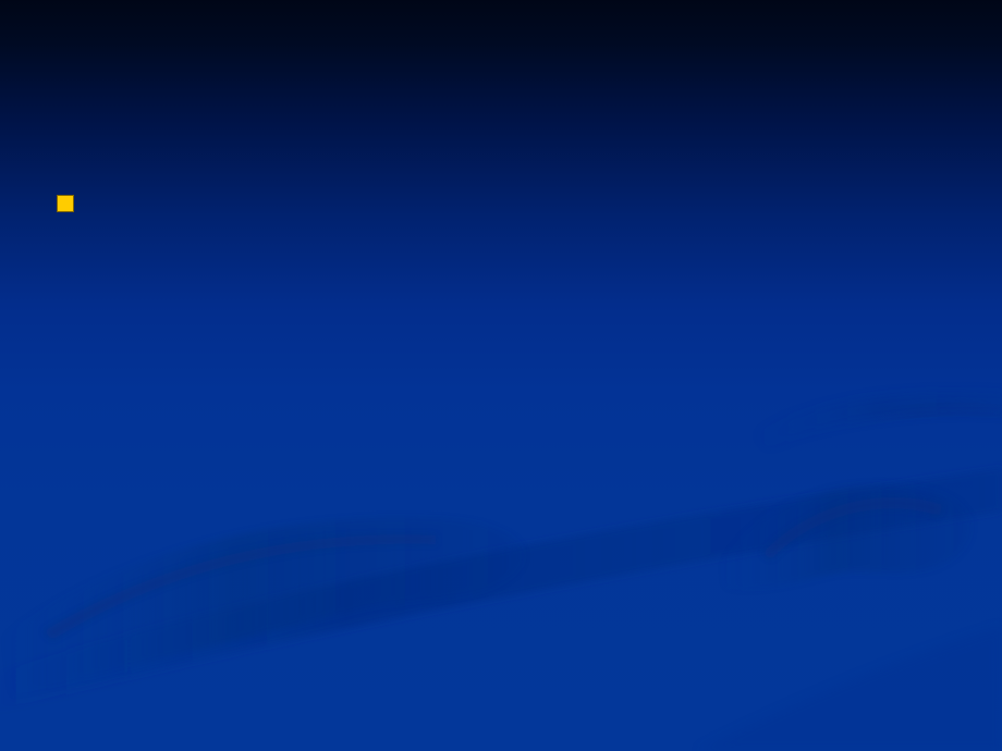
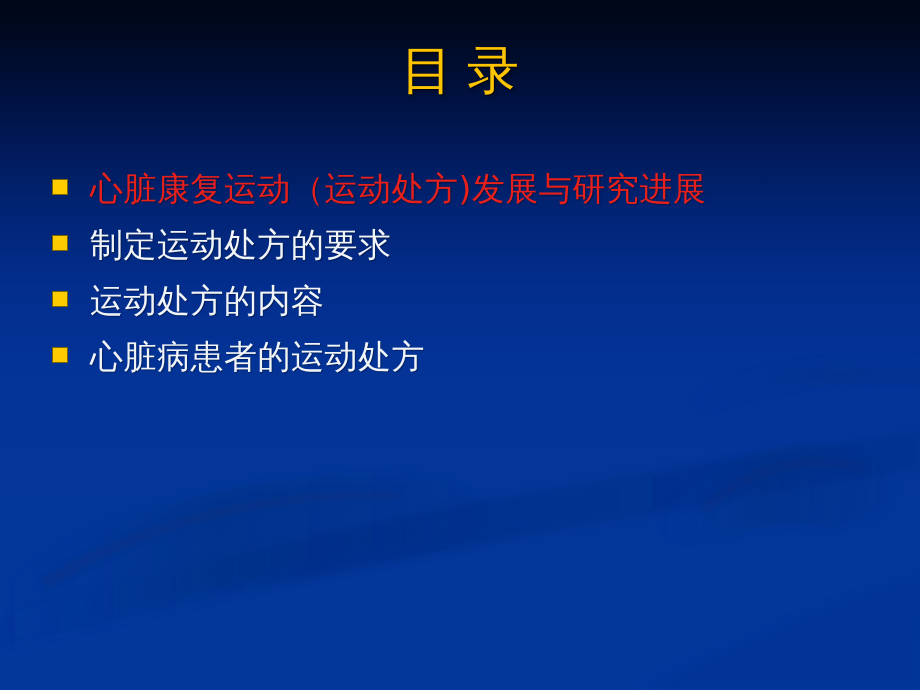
+ 目录
+ 心脏康复运动（运动处方)发展与研究进展
+ 制定运动处方的要求
+ 运动处方的内容
+ 心脏病患者的运动处方
